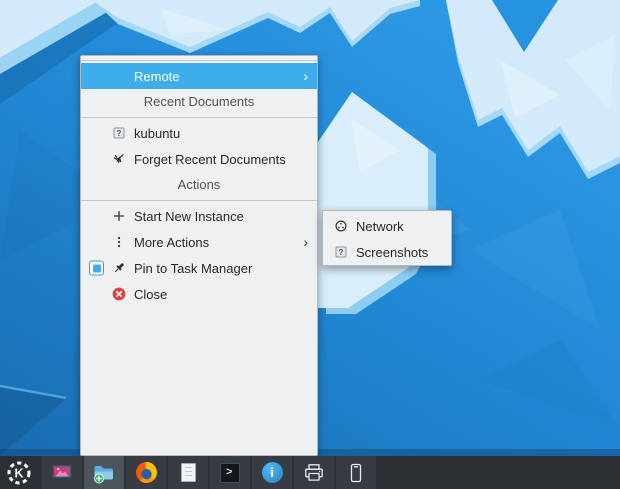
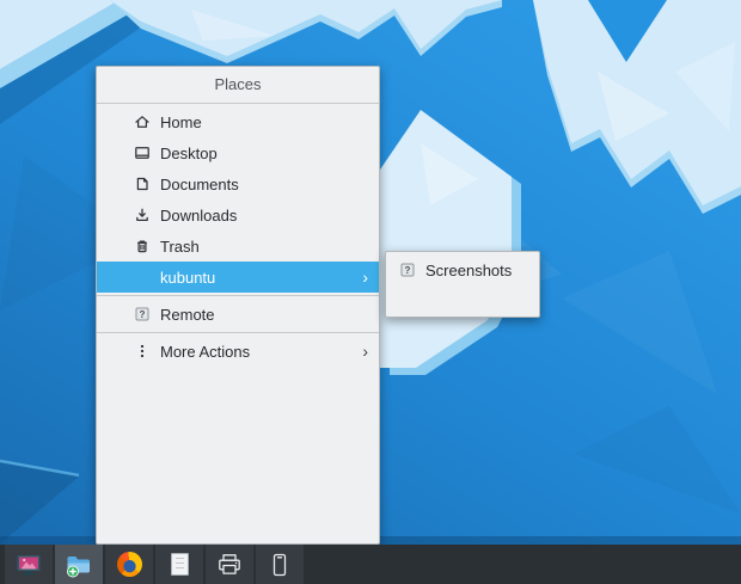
+ Places
+ Home
+ Desktop
+ Documents
+ Downloads
+ Trash
- Remote
+ kubuntu
  ›
- Recent Documents
  ?
- kubuntu
+ Remote
- Forget Recent Documents
- Actions
- Start New Instance
  More Actions
  ›
- Pin to Task Manager
- Close
- Network
  ?
  Screenshots
- K
- >
- i
